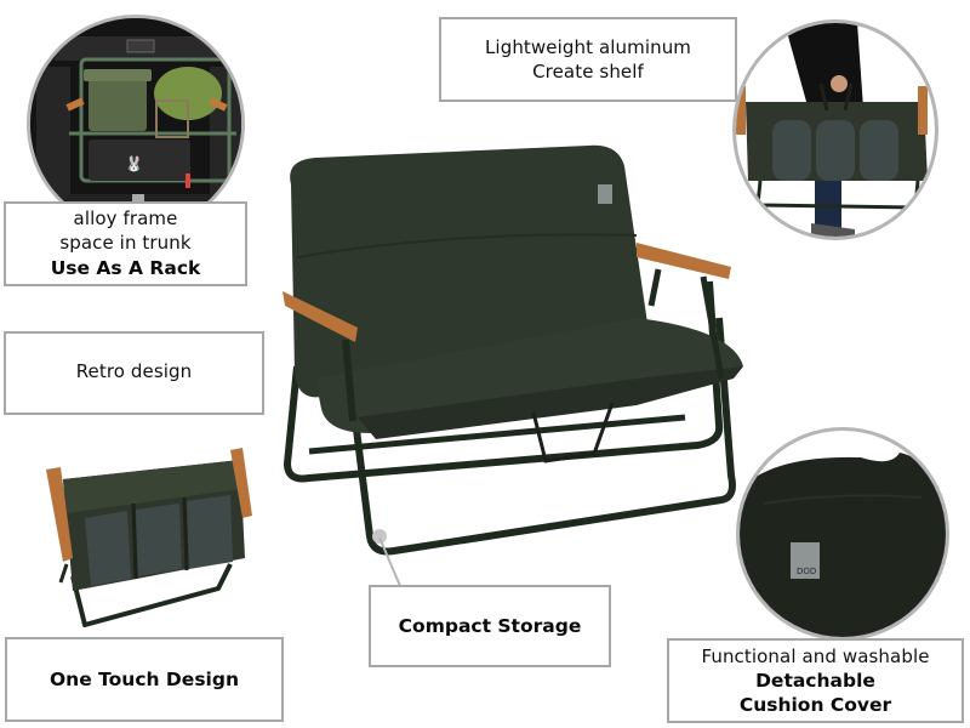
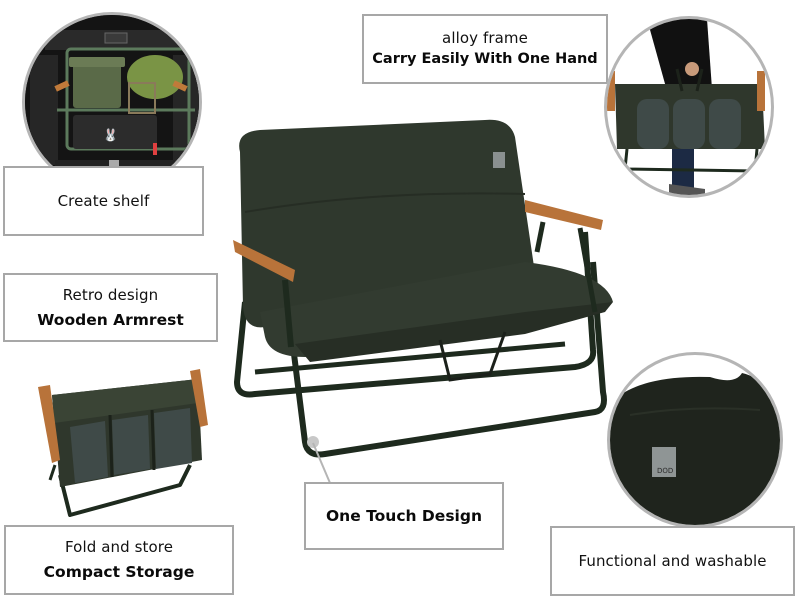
  🐰
- alloy frame
+ Create shelf
- space in trunk
- Use As A Rack
  Retro design
+ Wooden Armrest
+ Fold and store
- One Touch Design
+ Compact Storage
- Lightweight aluminum
- Create shelf
+ alloy frame
+ Carry Easily With One Hand
  DOD
- Compact Storage
+ One Touch Design
  Functional and washable
- Detachable
- Cushion Cover
